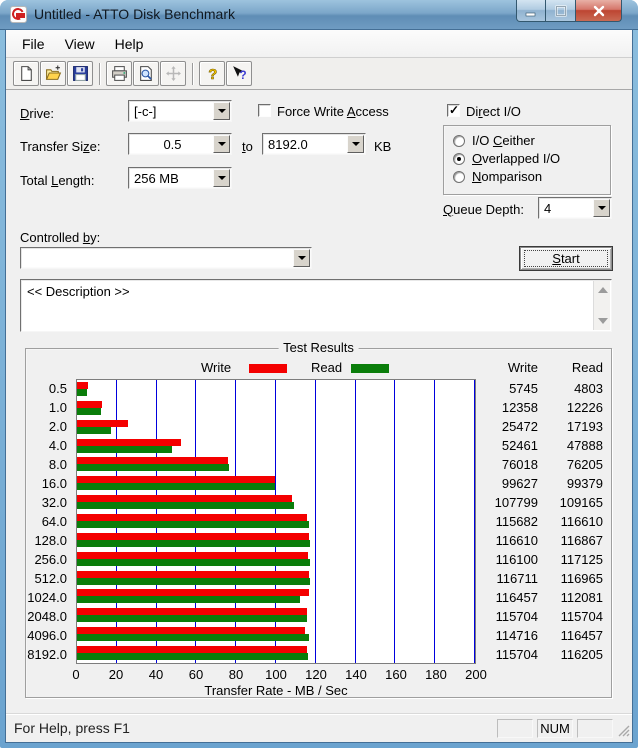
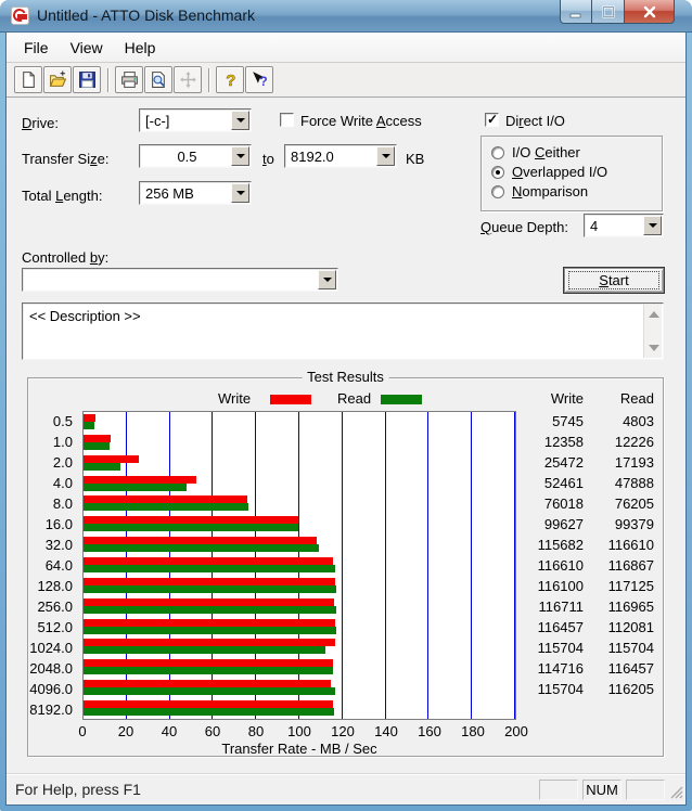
  Untitled - ATTO Disk Benchmark
  File
  View
  Help
  ?
  ?
  Drive:
  [-c-]
  Force Write Access
  Direct I/O
  Transfer Size:
  0.5
  to
  8192.0
  KB
  I/O Ceither
  Overlapped I/O
  Nomparison
  Total Length:
  256 MB
  Queue Depth:
  4
  Controlled by:
  Start
  << Description >>
  Test Results
  Write
  Read
  Write
  Read
  0.5
  1.0
  2.0
  4.0
  8.0
  16.0
  32.0
  64.0
  128.0
  256.0
  512.0
  1024.0
  2048.0
  4096.0
  8192.0
  5745
  4803
  12358
  12226
  25472
  17193
  52461
  47888
  76018
  76205
  99627
  99379
- 107799
- 109165
  115682
  116610
  116610
  116867
  116100
  117125
  116711
  116965
  116457
  112081
  115704
  115704
  114716
  116457
  115704
  116205
  0
  20
  40
  60
  80
  100
  120
  140
  160
  180
  200
  Transfer Rate - MB / Sec
  For Help, press F1
  NUM
